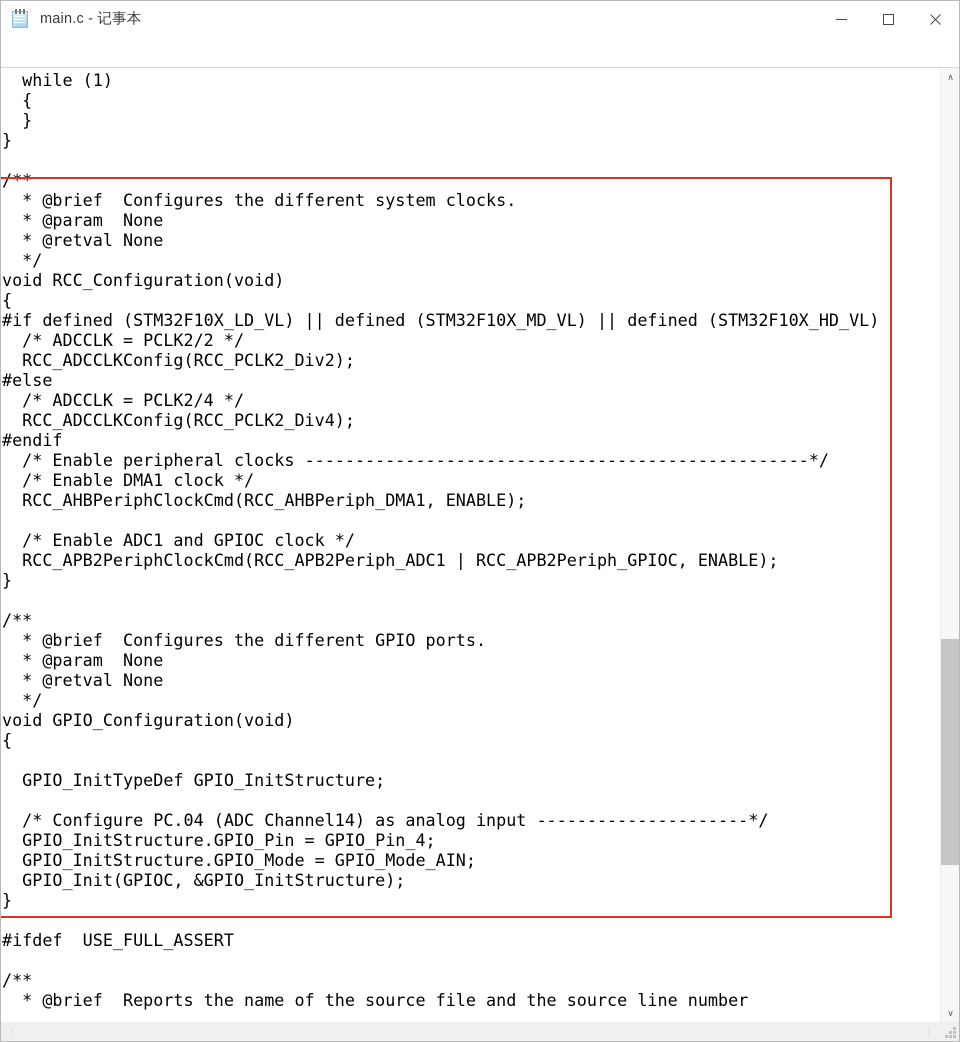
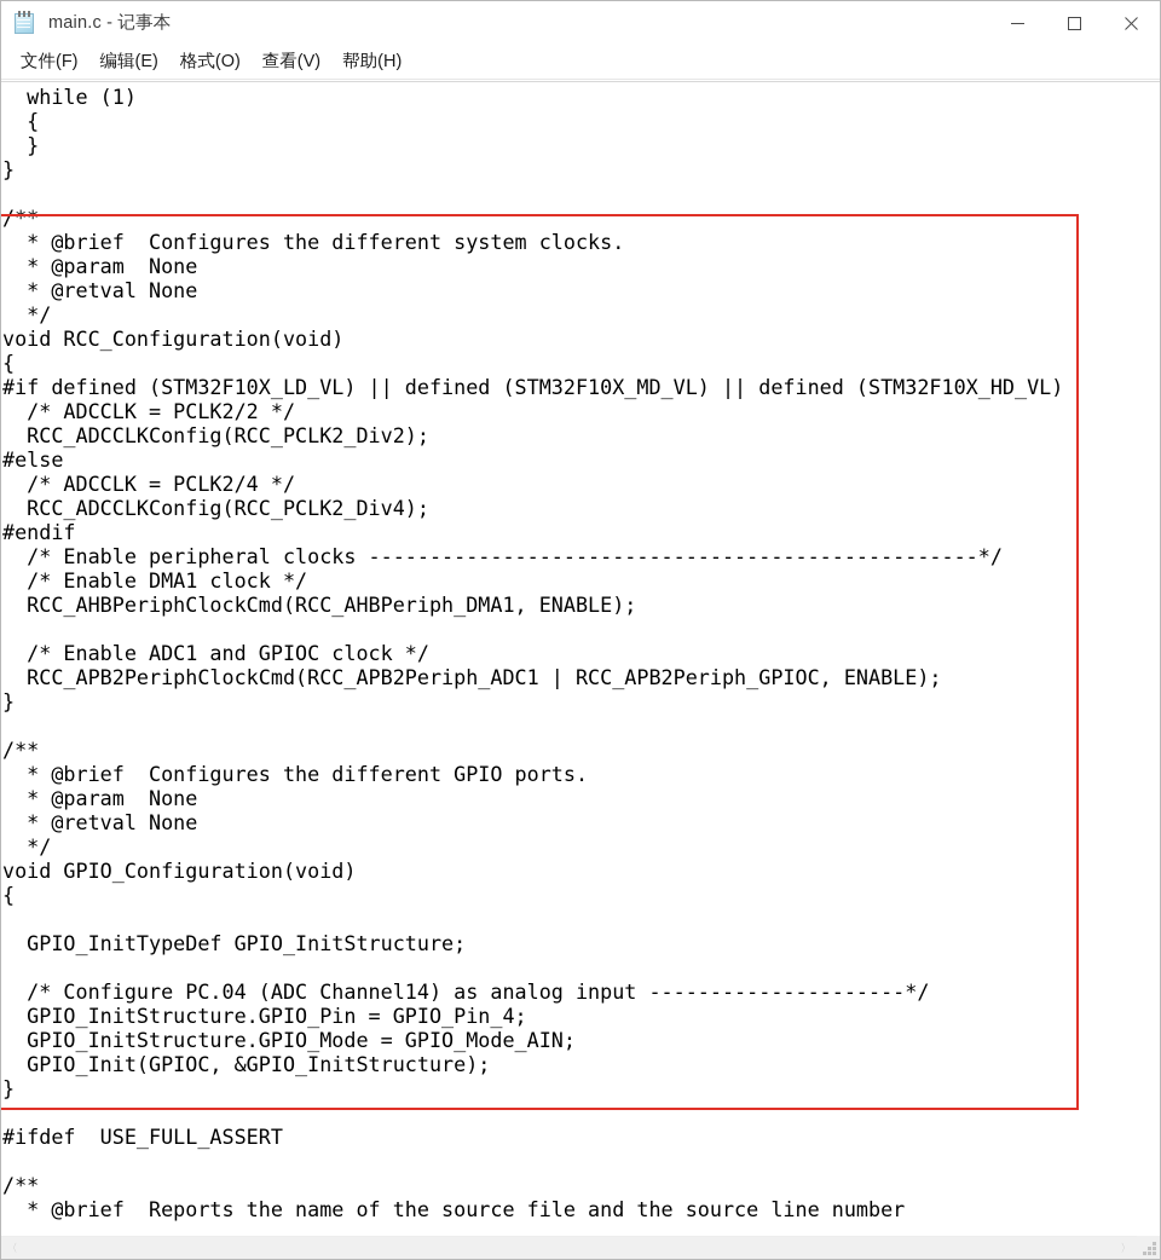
  main.c - 记事本
+ 文件(F)
+ 编辑(E)
+ 格式(O)
+ 查看(V)
+ 帮助(H)
  while (1)
  {
  }
  }
  /**
  * @brief Configures the different system clocks.
  * @param None
  * @retval None
  */
  void RCC_Configuration(void)
  {
  #if defined (STM32F10X_LD_VL) || defined (STM32F10X_MD_VL) || defined (STM32F10X_HD_VL)
  /* ADCCLK = PCLK2/2 */
  RCC_ADCCLKConfig(RCC_PCLK2_Div2);
  #else
  /* ADCCLK = PCLK2/4 */
  RCC_ADCCLKConfig(RCC_PCLK2_Div4);
  #endif
  /* Enable peripheral clocks --------------------------------------------------*/
  /* Enable DMA1 clock */
  RCC_AHBPeriphClockCmd(RCC_AHBPeriph_DMA1, ENABLE);
  /* Enable ADC1 and GPIOC clock */
  RCC_APB2PeriphClockCmd(RCC_APB2Periph_ADC1 | RCC_APB2Periph_GPIOC, ENABLE);
  }
  /**
  * @brief Configures the different GPIO ports.
  * @param None
  * @retval None
  */
  void GPIO_Configuration(void)
  {
  GPIO_InitTypeDef GPIO_InitStructure;
  /* Configure PC.04 (ADC Channel14) as analog input ---------------------*/
  GPIO_InitStructure.GPIO_Pin = GPIO_Pin_4;
  GPIO_InitStructure.GPIO_Mode = GPIO_Mode_AIN;
  GPIO_Init(GPIOC, &GPIO_InitStructure);
  }
  #ifdef USE_FULL_ASSERT
  /**
  * @brief Reports the name of the source file and the source line number
- ∧
- ∨
